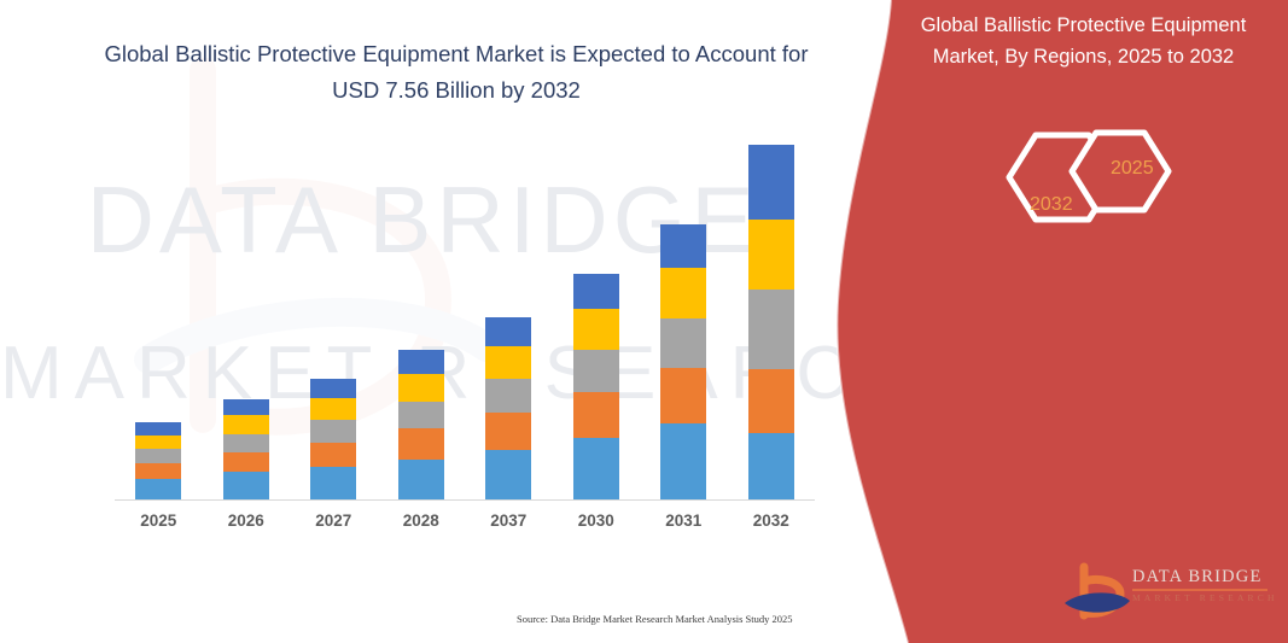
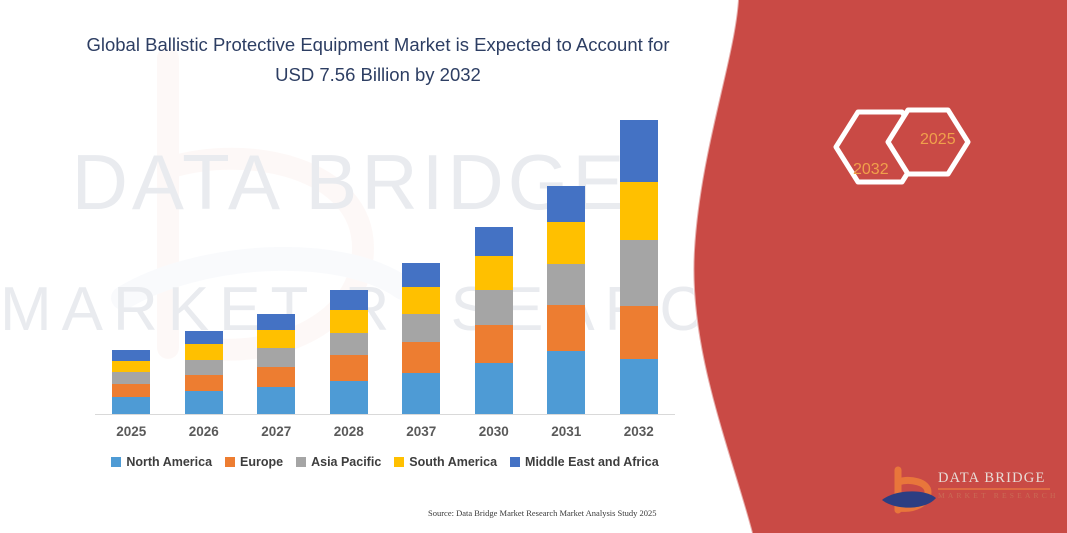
  DATA BRIDGE
  Global Ballistic Protective Equipment Market is Expected to Account for USD 7.56 Billion by 2032
  2025
  2026
  2027
  2028
  2037
  2030
  2031
  2032
+ North America
+ Europe
+ Asia Pacific
+ South America
+ Middle East and Africa
  Source: Data Bridge Market Research Market Analysis Study 2025
- Global Ballistic Protective Equipment Market, By Regions, 2025 to 2032
  2032
  2025
  DATA BRIDGE
  MARKET RESEARCH
